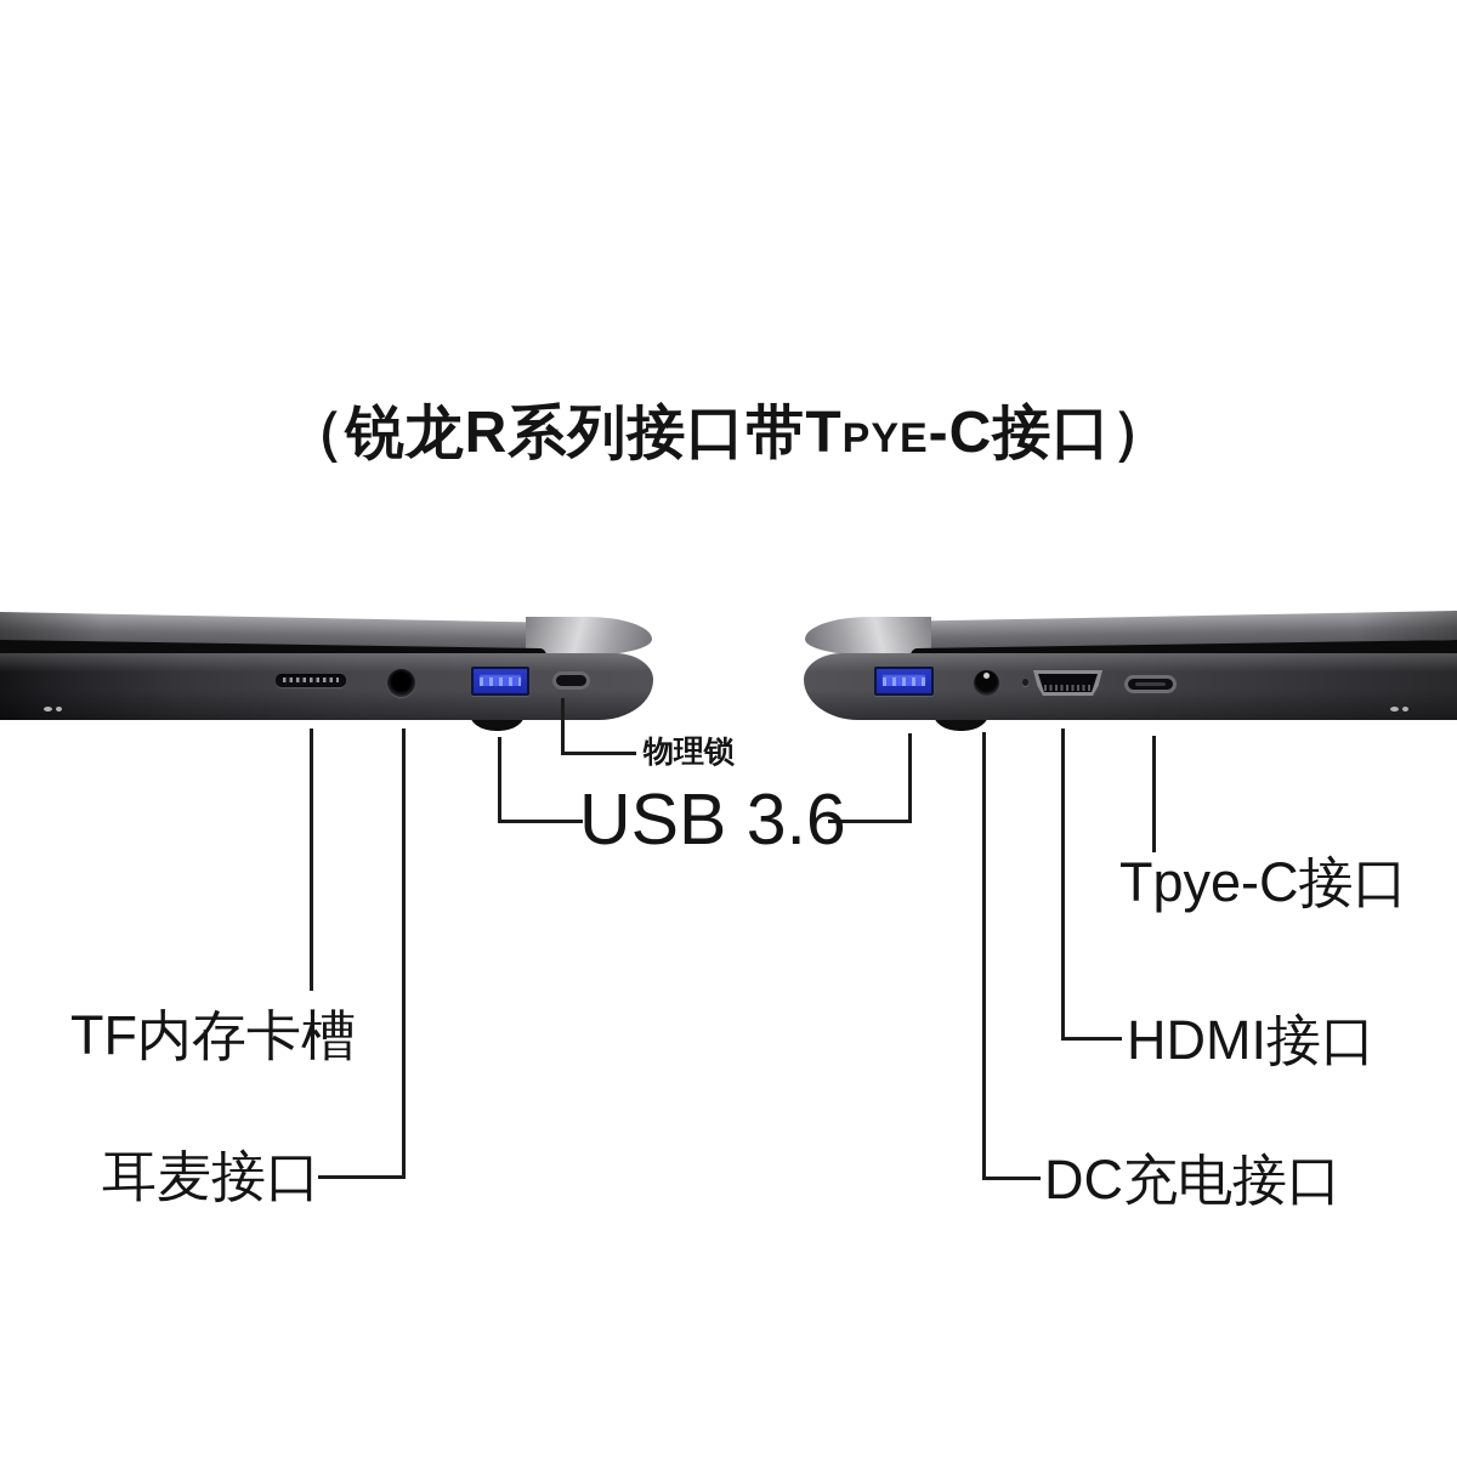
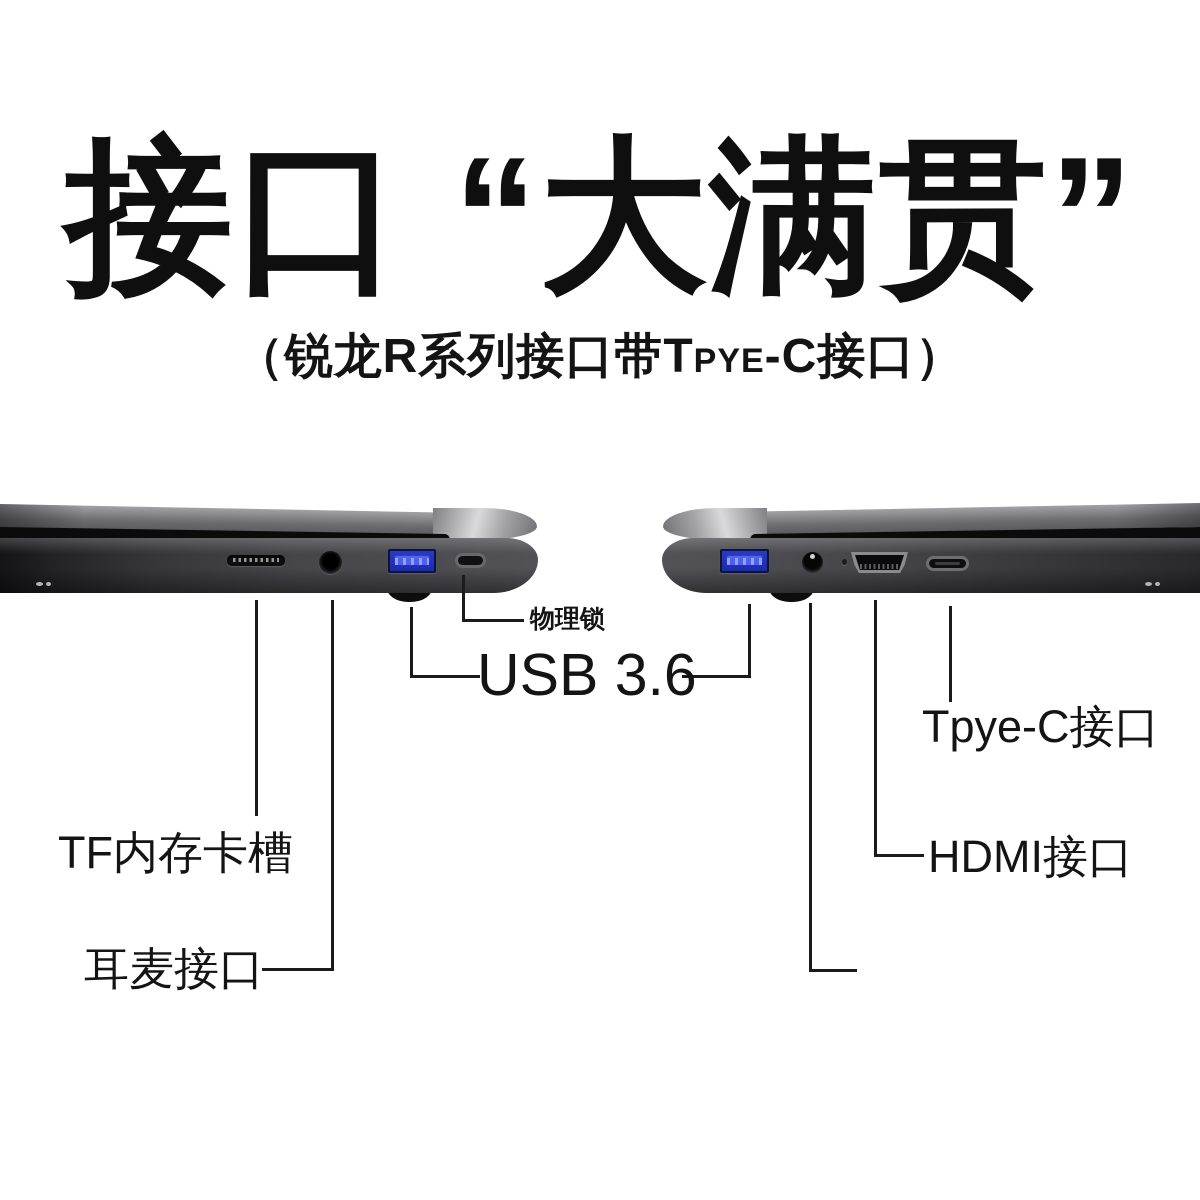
+ 接口 “大满贯”
  （锐龙R系列接口带Tpye-C接口）
  物理锁
  USB 3.6
  TF内存卡槽
  耳麦接口
  Tpye-C接口
  HDMI接口
- DC充电接口
